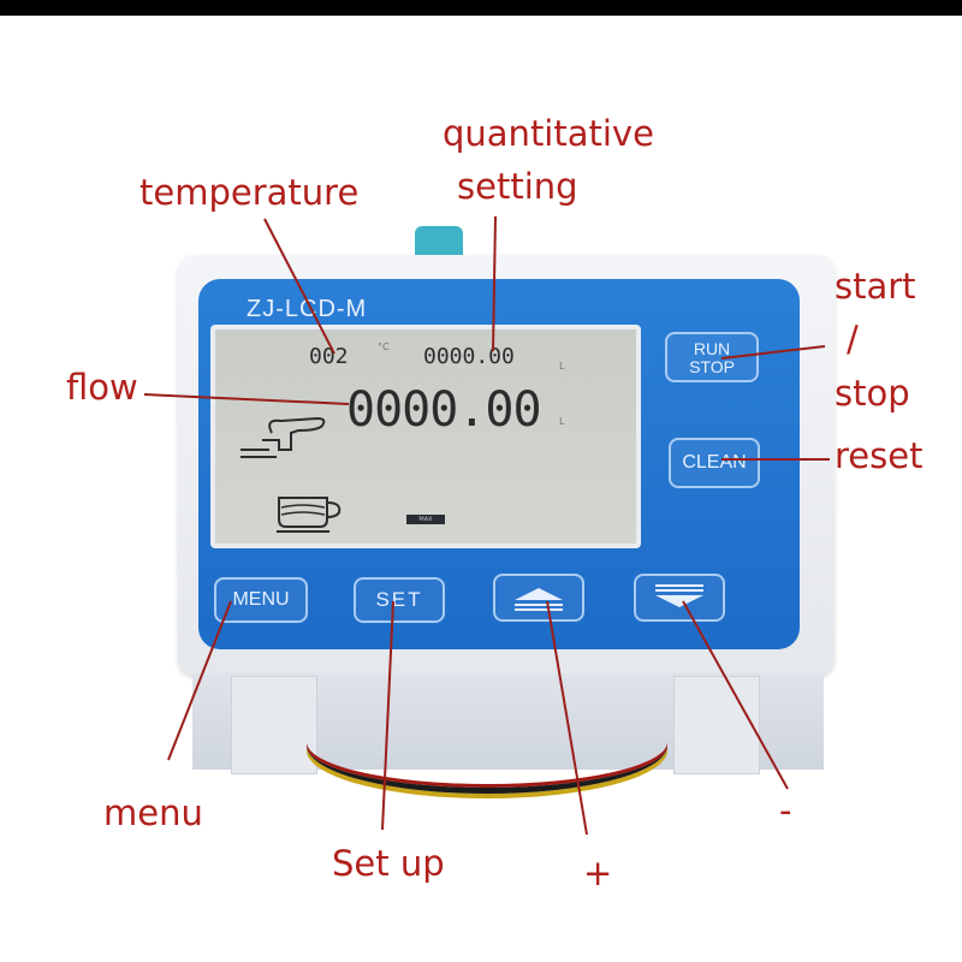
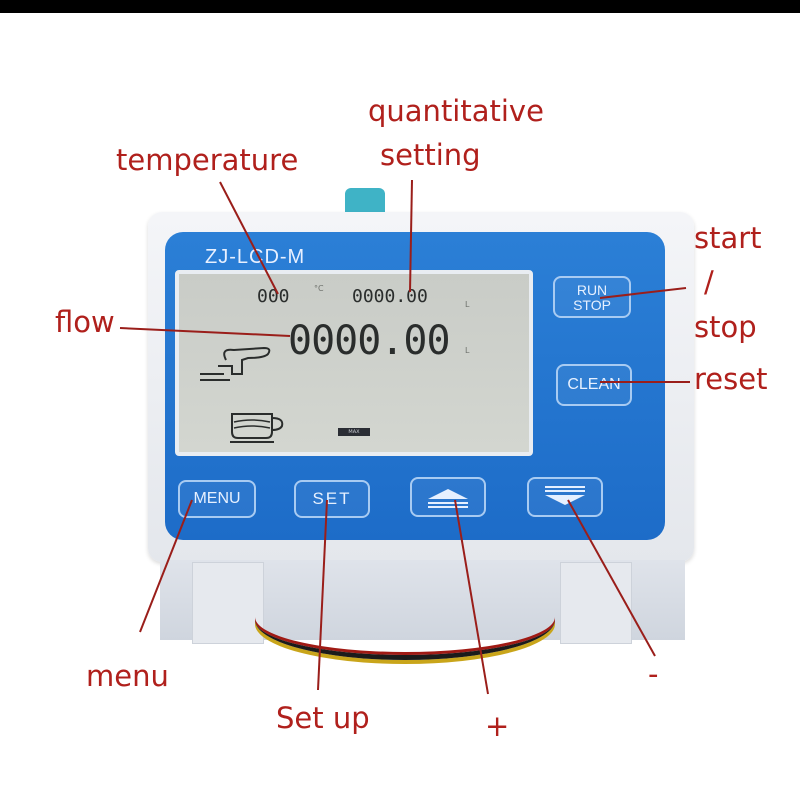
  ZJ-LCD-M
- 002
+ 000
  °C
  0000.00
  L
  0000.00
  L
  RUN
  STOP
  CLEAN
  MENU
  SET
  quantitative
  setting
  temperature
  flow
  start
  /
  stop
  reset
  menu
  Set up
  +
  -
